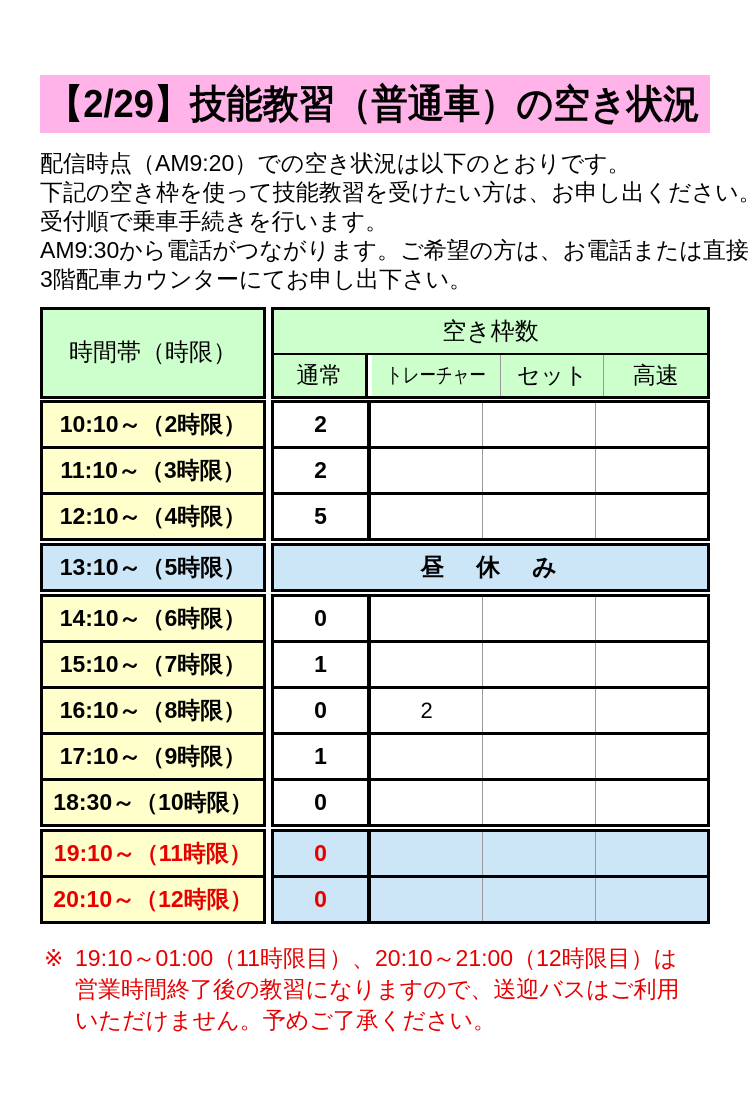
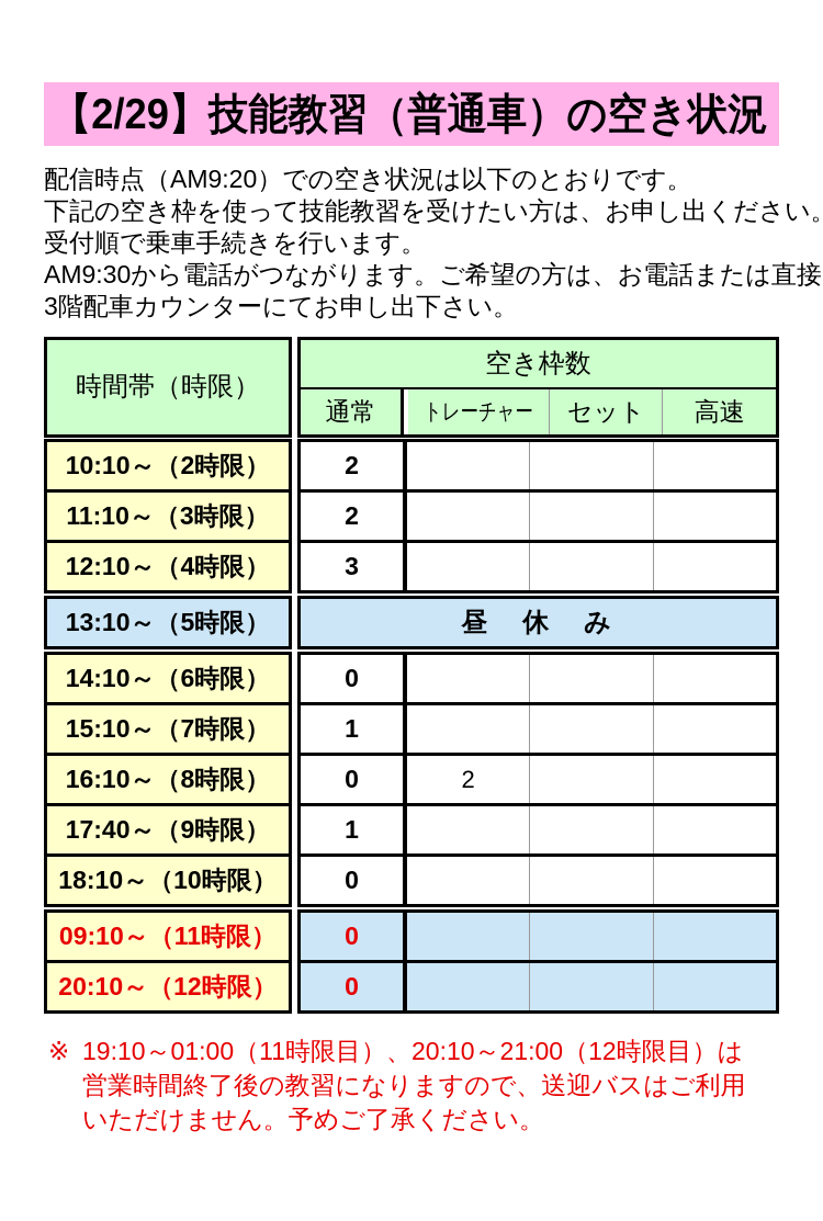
  【2/29】技能教習（普通車）の空き状況
  配信時点（AM9:20）での空き状況は以下のとおりです。
  下記の空き枠を使って技能教習を受けたい方は、お申し出ください
  受付順で乗車手続きを行います。
  AM9:30から電話がつながります。ご希望の方は、お電話または直接
  3階配車カウンターにてお申し出下さい。
  時間帯（時限）
  空き枠数
  通常
  トレーチャー
  セット
  高速
  10:10～（2時限）
  2
  11:10～（3時限）
  2
  12:10～（4時限）
- 5
+ 3
  13:10～（5時限）
  昼 休 み
  14:10～（6時限）
  0
  15:10～（7時限）
  1
  16:10～（8時限）
  0
  2
- 17:10～（9時限）
+ 17:40～（9時限）
  1
- 18:30～（10時限）
+ 18:10～（10時限）
  0
- 19:10～（11時限）
+ 09:10～（11時限）
  0
  20:10～（12時限）
  0
  ※
  19:10～01:00（11時限目）、20:10～21:00（12時限目）は
  営業時間終了後の教習になりますので、送迎バスはご利用
  いただけません。予めご了承ください。
